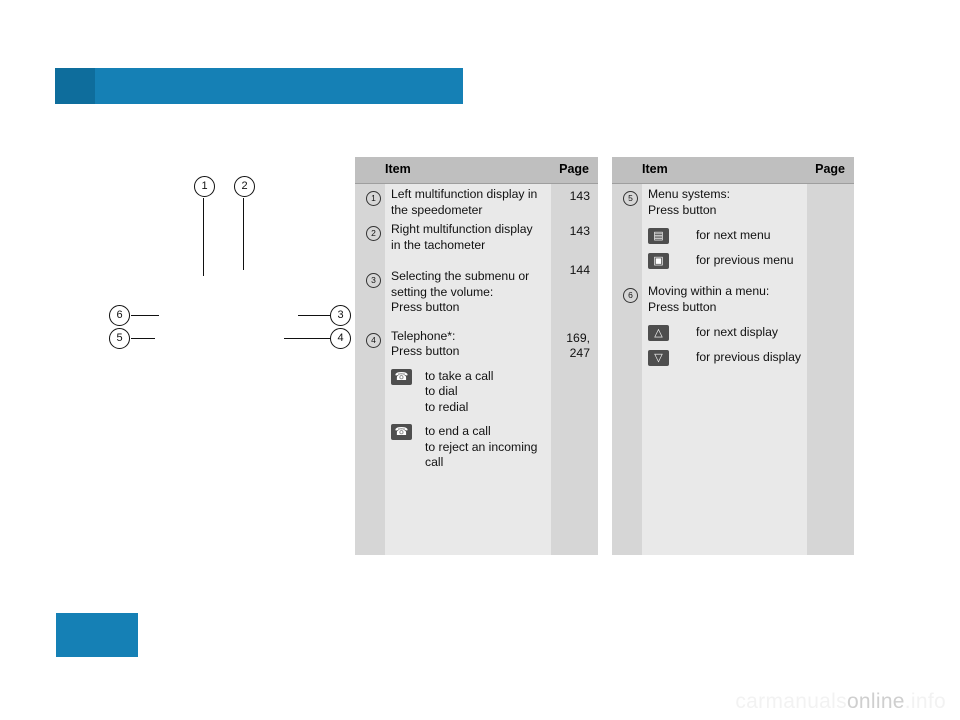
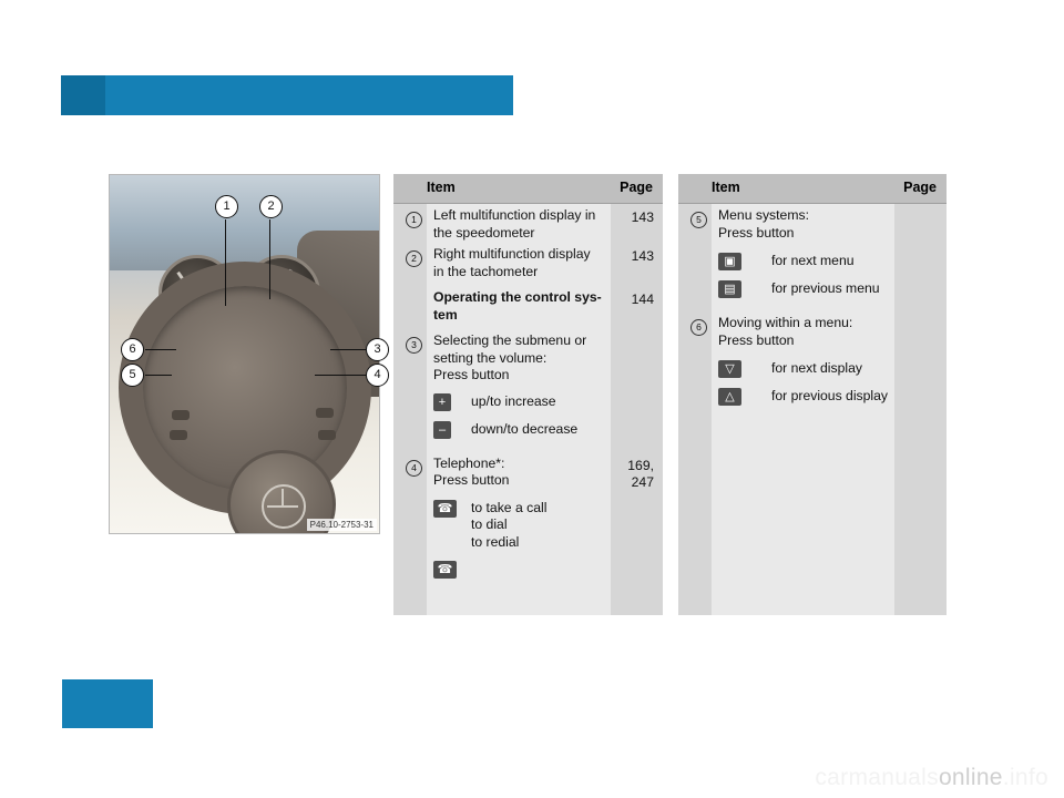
+ P46.10-2753-31
  1
  2
  3
  4
  5
  6
  Item
  Page
  1
  Left multifunction display in
  the speedometer
  143
  2
  Right multifunction display
  in the tachometer
  143
+ Operating the control sys-
+ tem
  144
  3
  Selecting the submenu or
  setting the volume:
  Press button
+ +
+ up/to increase
+ –
+ down/to decrease
  4
  Telephone*:
  Press button
  169,
  247
  ☎
  to take a call
  to dial
  to redial
  ☎
- to end a call
- to reject an incoming
- call
  Item
  Page
  5
  Menu systems:
  Press button
- ▤
+ ▣
  for next menu
- ▣
+ ▤
  for previous menu
  6
  Moving within a menu:
  Press button
- △
+ ▽
  for next display
- ▽
+ △
  for previous display
